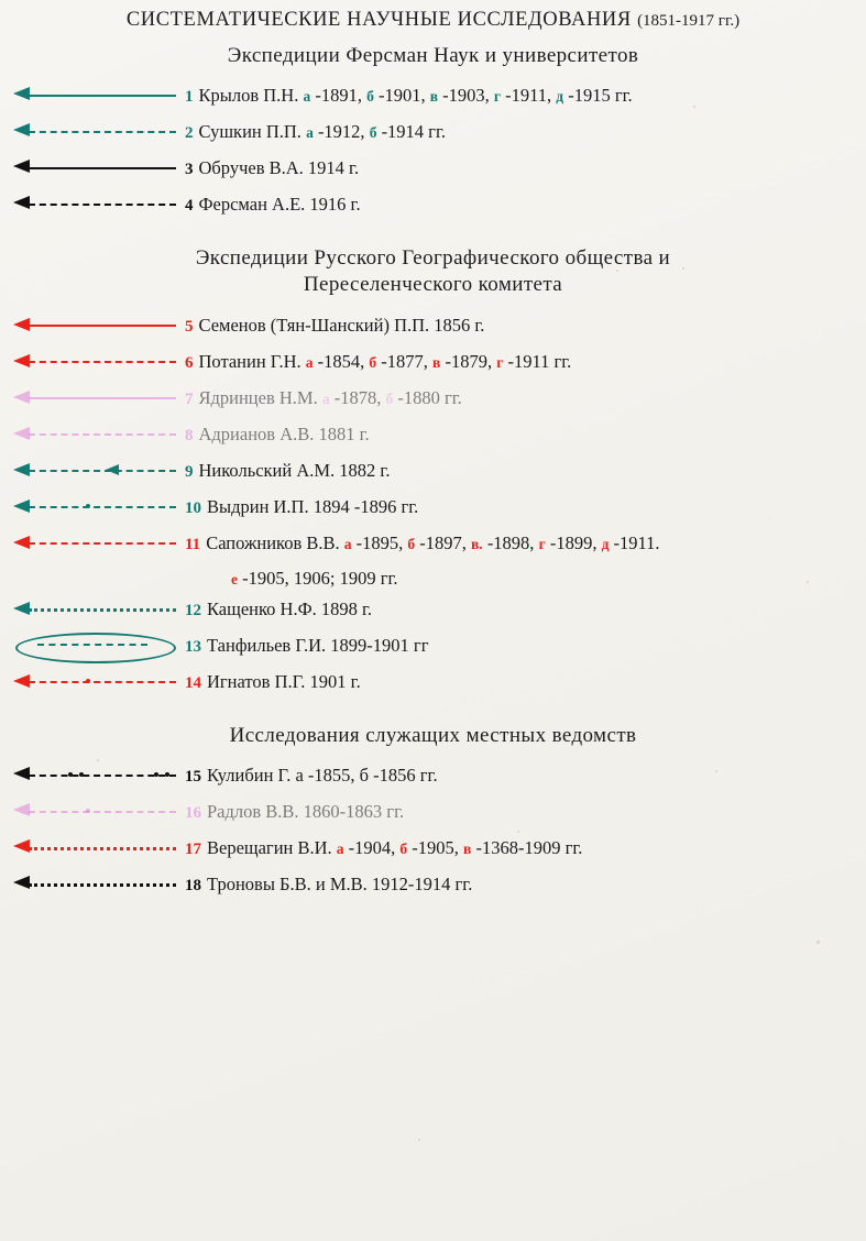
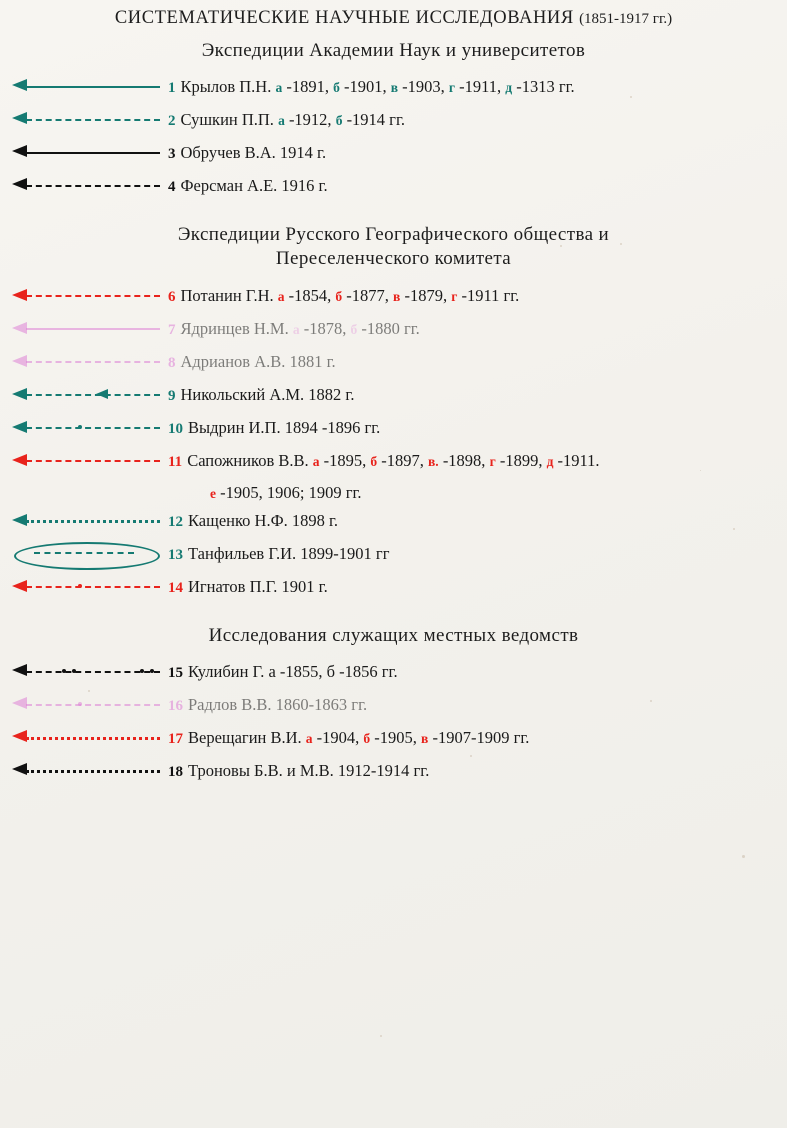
  СИСТЕМАТИЧЕСКИЕ НАУЧНЫЕ ИССЛЕДОВАНИЯ (1851-1917 гг.)
- Экспедиции Ферсман Наук и университетов
+ Экспедиции Академии Наук и университетов
- 1 Крылов П.Н. а -1891, б -1901, в -1903, г -1911, д -1915 гг.
+ 1 Крылов П.Н. а -1891, б -1901, в -1903, г -1911, д -1313 гг.
  2 Сушкин П.П. а -1912, б -1914 гг.
  3 Обручев В.А. 1914 г.
  4 Ферсман А.Е. 1916 г.
  Экспедиции Русского Географического общества и
  Переселенческого комитета
- 5 Семенов (Тян-Шанский) П.П. 1856 г.
  6 Потанин Г.Н. а -1854, б -1877, в -1879, г -1911 гг.
  7 Ядринцев Н.М. а -1878, б -1880 гг.
  8 Адрианов А.В. 1881 г.
  9 Никольский А.М. 1882 г.
  10 Выдрин И.П. 1894 -1896 гг.
  11 Сапожников В.В. а -1895, б -1897, в. -1898, г -1899, д -1911.
  е -1905, 1906; 1909 гг.
  12 Кащенко Н.Ф. 1898 г.
  13 Танфильев Г.И. 1899-1901 гг
  14 Игнатов П.Г. 1901 г.
  Исследования служащих местных ведомств
  15 Кулибин Г. а -1855, б -1856 гг.
  16 Радлов В.В. 1860-1863 гг.
- 17 Верещагин В.И. а -1904, б -1905, в -1368-1909 гг.
+ 17 Верещагин В.И. а -1904, б -1905, в -1907-1909 гг.
  18 Троновы Б.В. и М.В. 1912-1914 гг.
